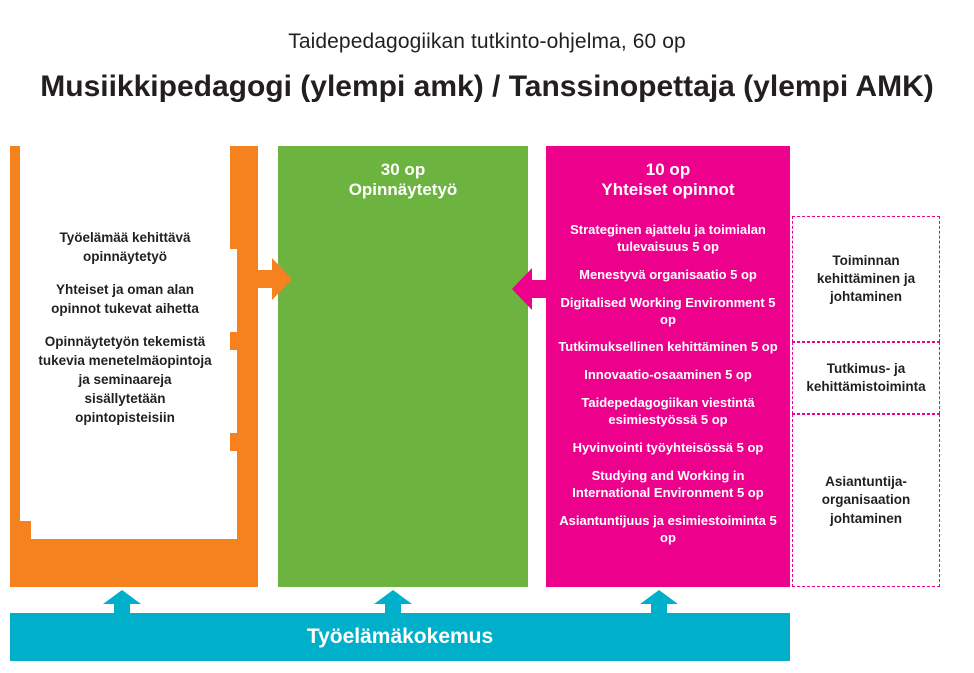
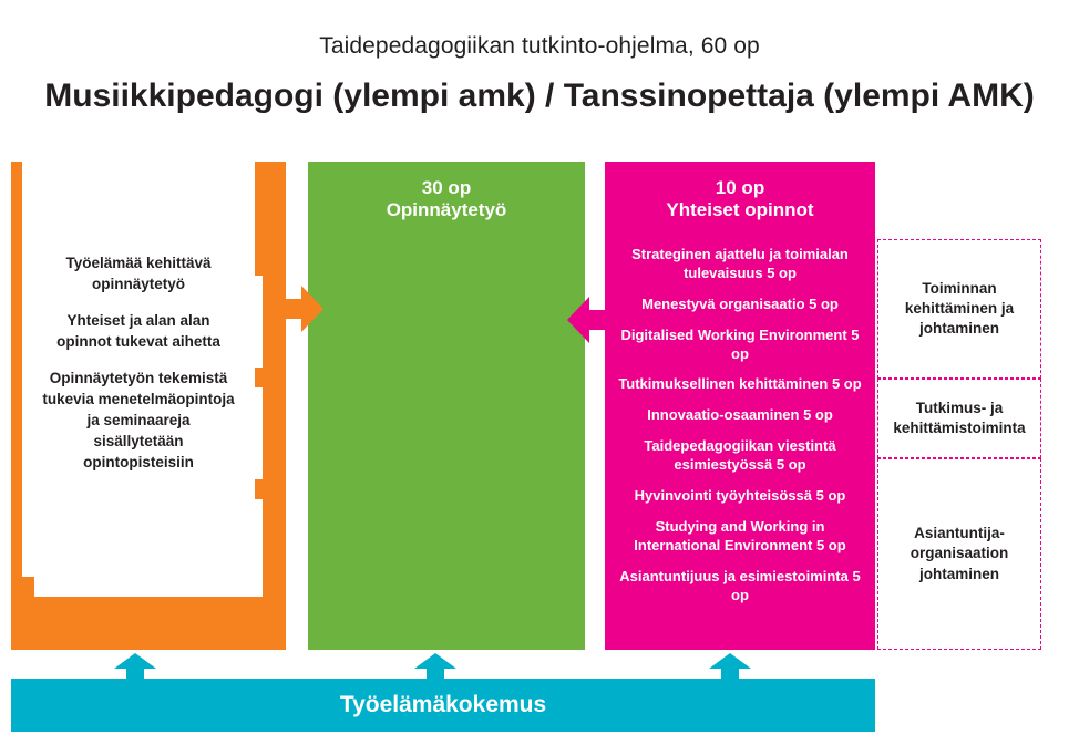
  Taidepedagogiikan tutkinto-ohjelma, 60 op
  Musiikkipedagogi (ylempi amk) / Tanssinopettaja (ylempi AMK)
  30 op
  Opinnäytetyö
  Työelämää kehittävä opinnäytetyö
- Yhteiset ja oman alan opinnot tukevat aihetta
+ Yhteiset ja alan alan opinnot tukevat aihetta
  Opinnäytetyön tekemistä tukevia menetelmäopintoja ja seminaareja sisällytetään opintopisteisiin
  10 op
  Yhteiset opinnot
  Strateginen ajattelu ja toimialan tulevaisuus 5 op
  Menestyvä organisaatio 5 op
  Digitalised Working Environment 5 op
  Tutkimuksellinen kehittäminen 5 op
  Innovaatio-osaaminen 5 op
  Taidepedagogiikan viestintä esimiestyössä 5 op
  Hyvinvointi työyhteisössä 5 op
  Studying and Working in International Environment 5 op
  Asiantuntijuus ja esimiestoiminta 5 op
  Toiminnan kehittäminen ja johtaminen
  Tutkimus- ja kehittämistoiminta
  Asiantuntija-organisaation johtaminen
  Työelämäkokemus
